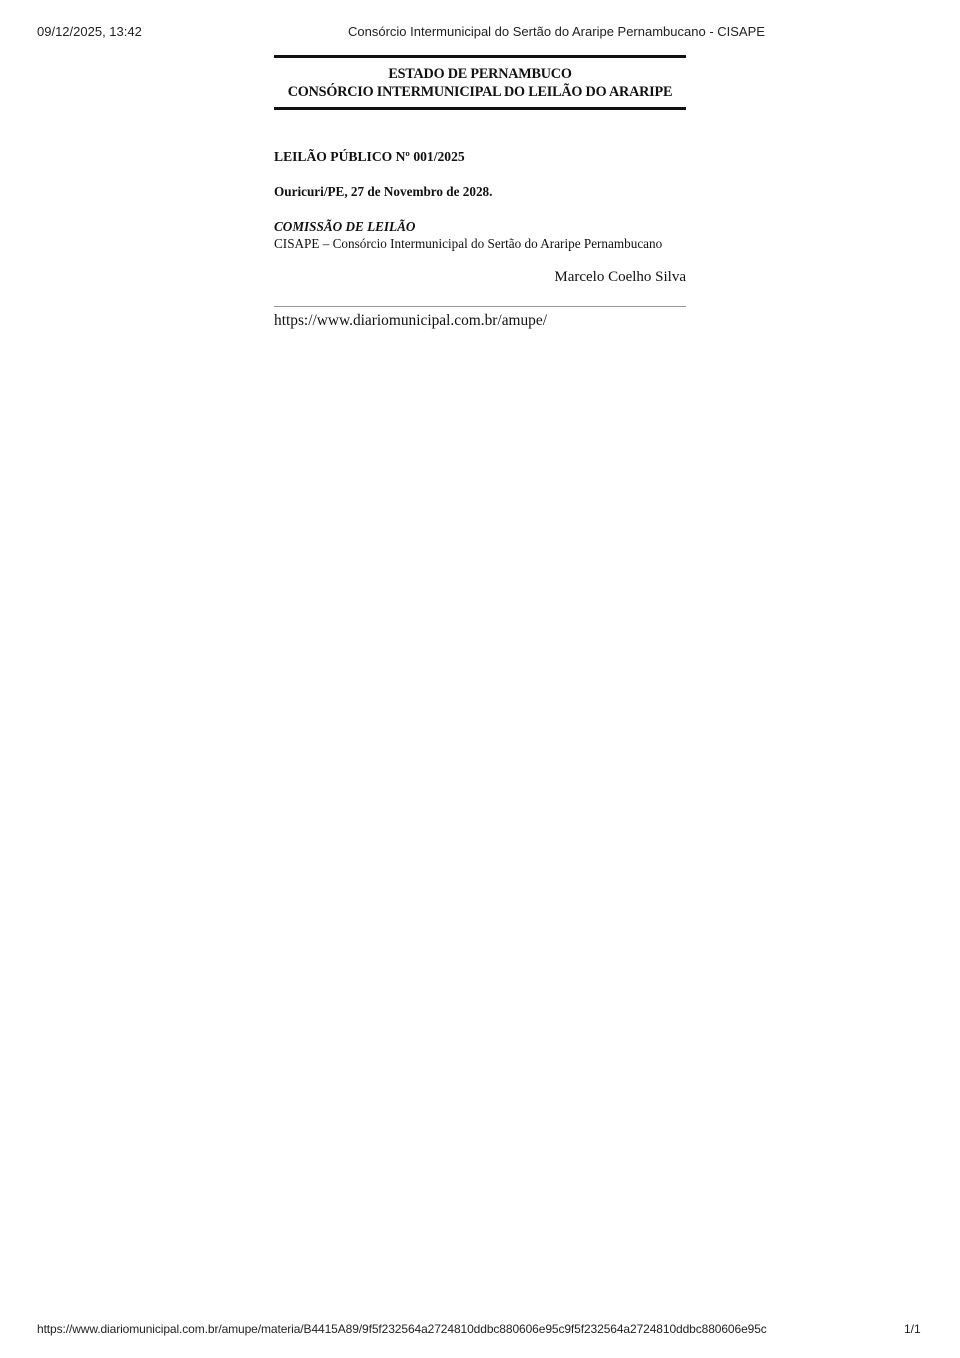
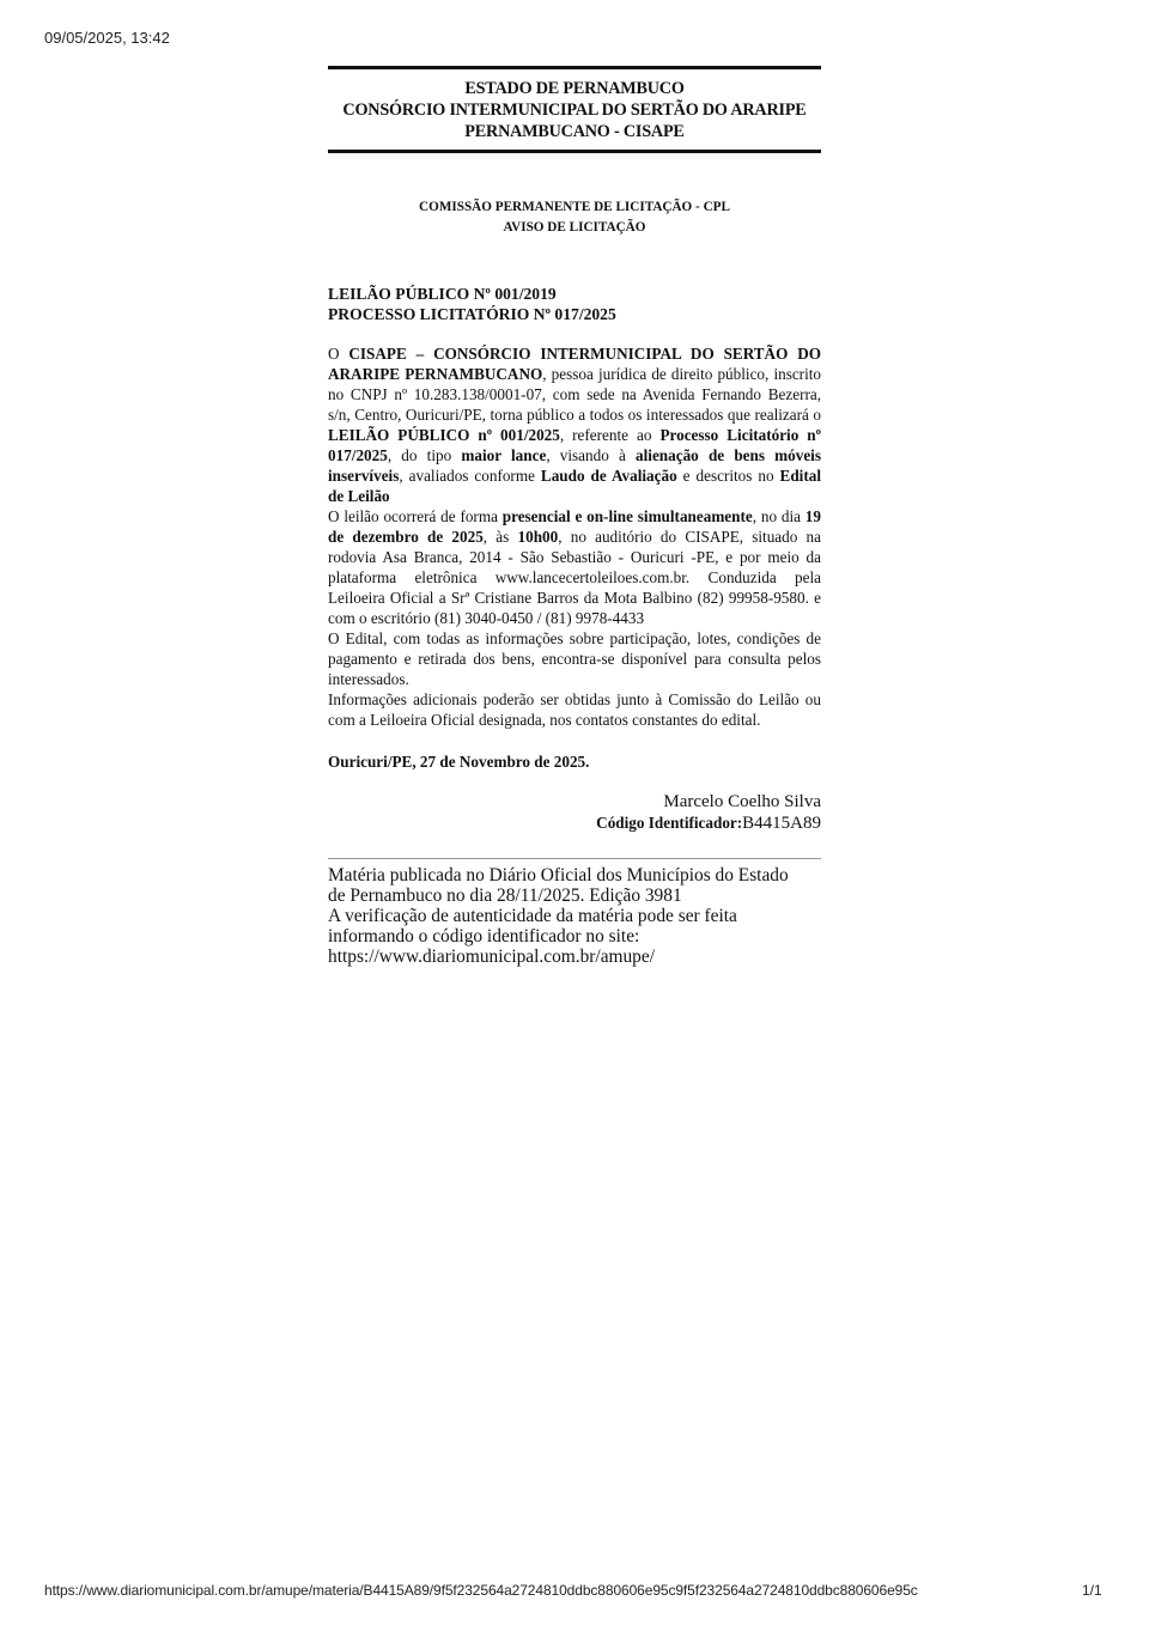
- 09/12/2025, 13:42
+ 09/05/2025, 13:42
- Consórcio Intermunicipal do Sertão do Araripe Pernambucano - CISAPE
  ESTADO DE PERNAMBUCO
- CONSÓRCIO INTERMUNICIPAL DO LEILÃO DO ARARIPE
+ CONSÓRCIO INTERMUNICIPAL DO SERTÃO DO ARARIPE
+ PERNAMBUCANO - CISAPE
+ COMISSÃO PERMANENTE DE LICITAÇÃO - CPL
+ AVISO DE LICITAÇÃO
- LEILÃO PÚBLICO Nº 001/2025
+ LEILÃO PÚBLICO Nº 001/2019
+ PROCESSO LICITATÓRIO Nº 017/2025
+ O CISAPE – CONSÓRCIO INTERMUNICIPAL DO SERTÃO DO ARARIPE PERNAMBUCANO, pessoa jurídica de direito público, inscrito no CNPJ nº 10.283.138/0001-07, com sede na Avenida Fernando Bezerra, s/n, Centro, Ouricuri/PE, torna público a todos os interessados que realizará o LEILÃO PÚBLICO nº 001/2025, referente ao Processo Licitatório nº 017/2025, do tipo maior lance, visando à alienação de bens móveis inservíveis, avaliados conforme Laudo de Avaliação e descritos no Edital de Leilão
+ O leilão ocorrerá de forma presencial e on-line simultaneamente, no dia 19 de dezembro de 2025, às 10h00, no auditório do CISAPE, situado na rodovia Asa Branca, 2014 - São Sebastião - Ouricuri -PE, e por meio da plataforma eletrônica www.lancecertoleiloes.com.br. Conduzida pela Leiloeira Oficial a Srª Cristiane Barros da Mota Balbino (82) 99958-9580. e com o escritório (81) 3040-0450 / (81) 9978-4433
+ O Edital, com todas as informações sobre participação, lotes, condições de pagamento e retirada dos bens, encontra-se disponível para consulta pelos interessados.
+ Informações adicionais poderão ser obtidas junto à Comissão do Leilão ou com a Leiloeira Oficial designada, nos contatos constantes do edital.
- Ouricuri/PE, 27 de Novembro de 2028.
+ Ouricuri/PE, 27 de Novembro de 2025.
- COMISSÃO DE LEILÃO
- CISAPE – Consórcio Intermunicipal do Sertão do Araripe Pernambucano
  Marcelo Coelho Silva
+ Código Identificador:B4415A89
+ Matéria publicada no Diário Oficial dos Municípios do Estado
+ de Pernambuco no dia 28/11/2025. Edição 3981
+ A verificação de autenticidade da matéria pode ser feita
+ informando o código identificador no site:
  https://www.diariomunicipal.com.br/amupe/
  https://www.diariomunicipal.com.br/amupe/materia/B4415A89/9f5f232564a2724810ddbc880606e95c9f5f232564a2724810ddbc880606e95c
  1/1
